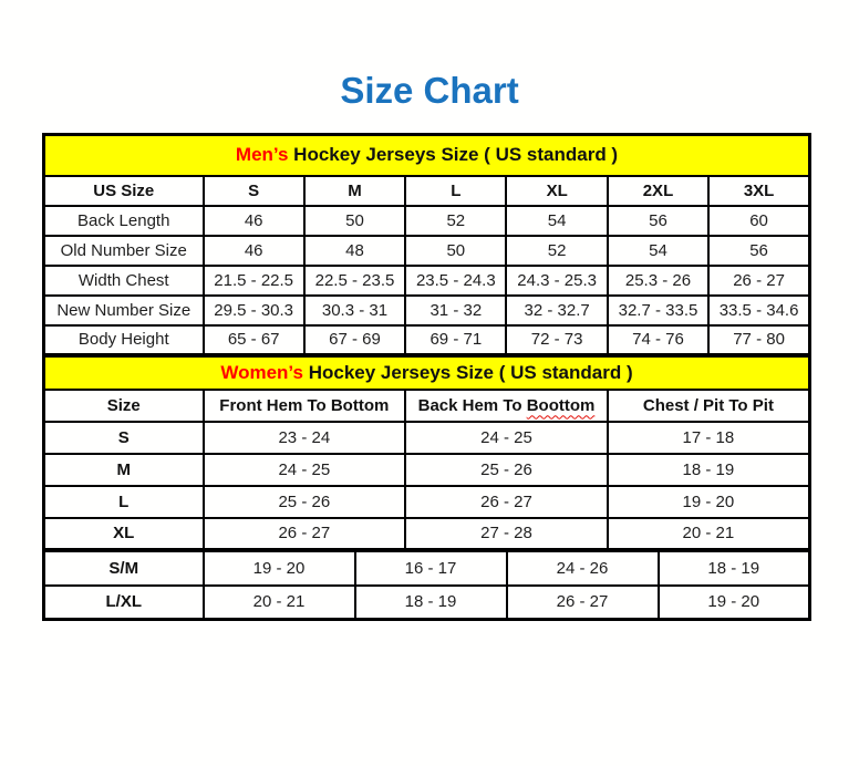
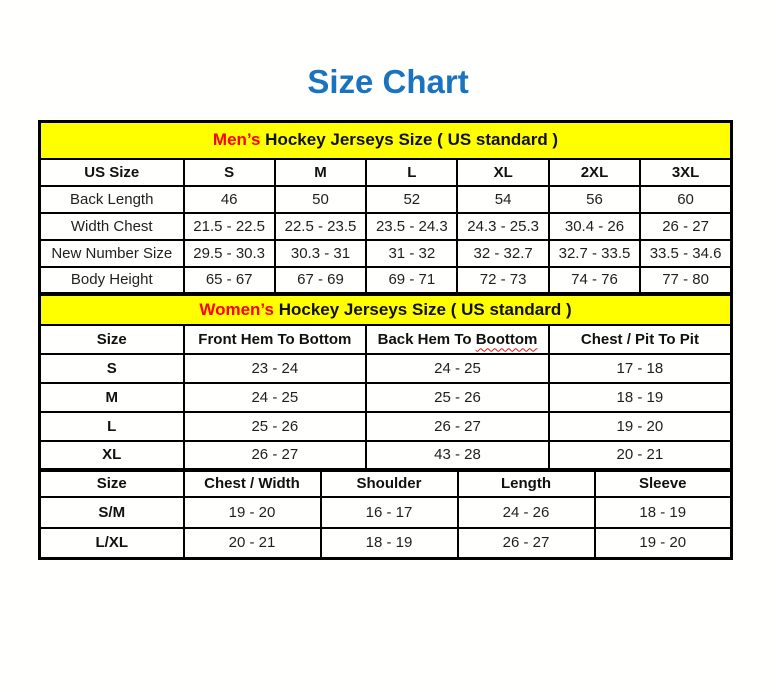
  Size Chart
  Men’s Hockey Jerseys Size ( US standard )
  US Size	S	M	L	XL	2XL	3XL
  Back Length	46	50	52	54	56	60
- Old Number Size	46	48	50	52	54	56
- Width Chest	21.5 - 22.5	22.5 - 23.5	23.5 - 24.3	24.3 - 25.3	25.3 - 26	26 - 27
+ Width Chest	21.5 - 22.5	22.5 - 23.5	23.5 - 24.3	24.3 - 25.3	30.4 - 26	26 - 27
  New Number Size	29.5 - 30.3	30.3 - 31	31 - 32	32 - 32.7	32.7 - 33.5	33.5 - 34.6
  Body Height	65 - 67	67 - 69	69 - 71	72 - 73	74 - 76	77 - 80
  Women’s Hockey Jerseys Size ( US standard )
  Size	Front Hem To Bottom	Back Hem To Boottom	Chest / Pit To Pit
  S	23 - 24	24 - 25	17 - 18
  M	24 - 25	25 - 26	18 - 19
  L	25 - 26	26 - 27	19 - 20
- XL	26 - 27	27 - 28	20 - 21
+ XL	26 - 27	43 - 28	20 - 21
+ Size	Chest / Width	Shoulder	Length	Sleeve
  S/M	19 - 20	16 - 17	24 - 26	18 - 19
  L/XL	20 - 21	18 - 19	26 - 27	19 - 20
